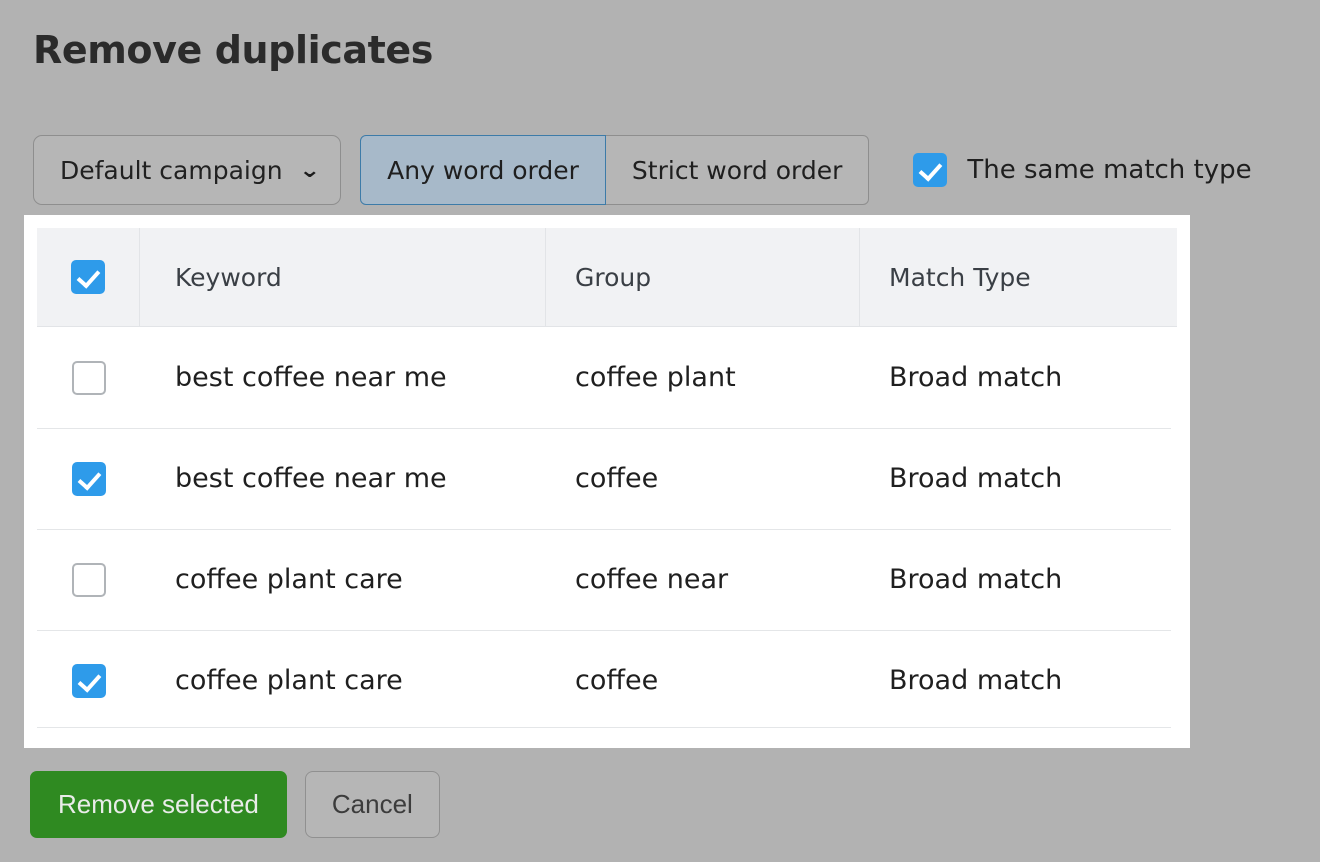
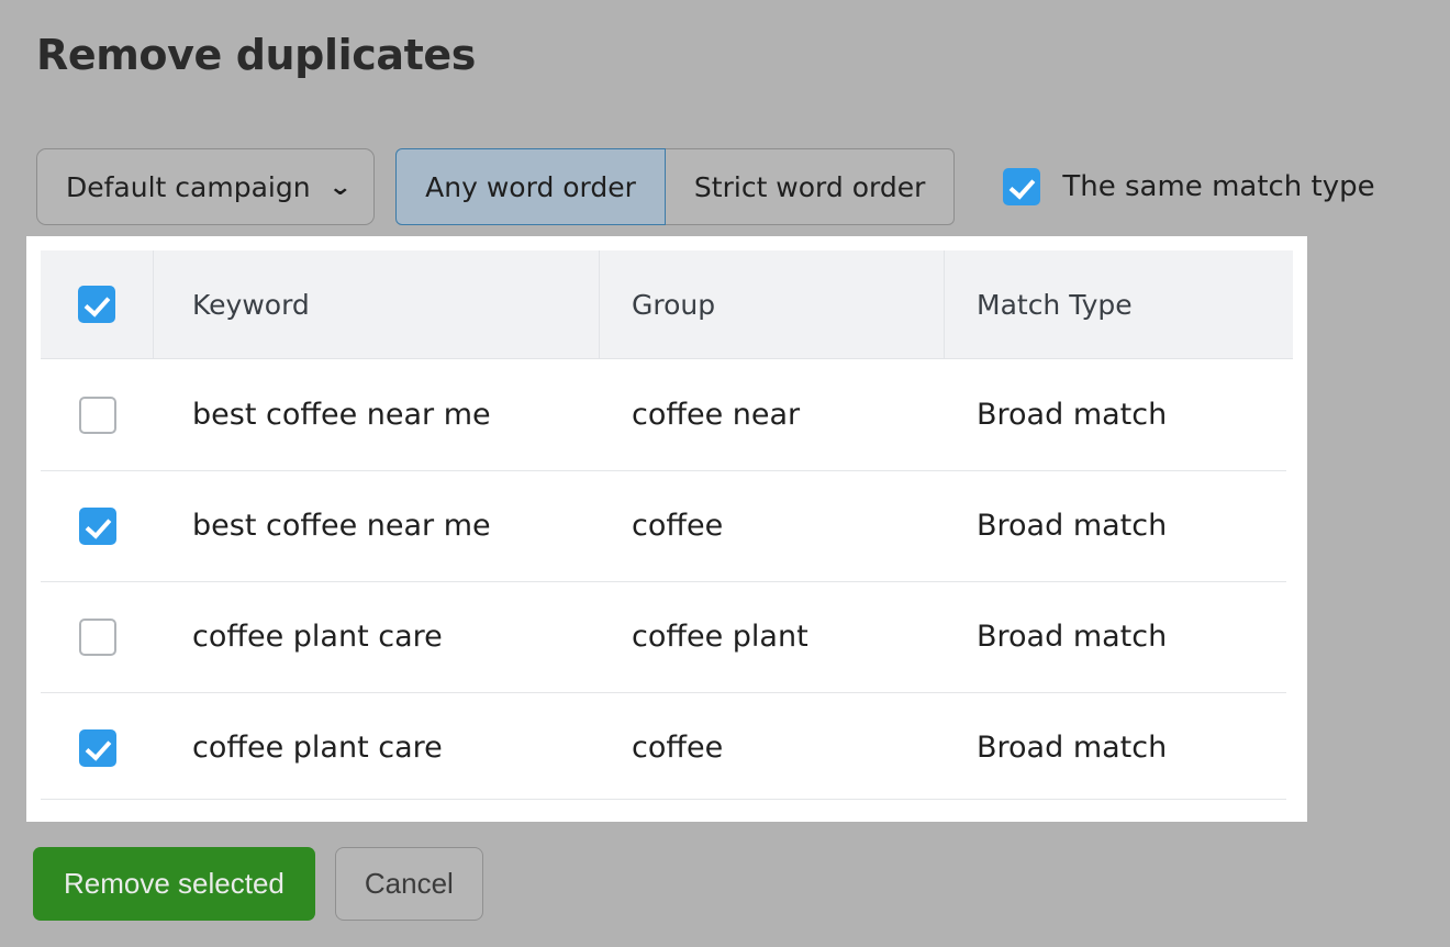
  Remove duplicates
  Default campaign
  ⌄
  Any word order
  Strict word order
  The same match type
  Keyword
  Group
  Match Type
  best coffee near me
- coffee plant
+ coffee near
  Broad match
  best coffee near me
  coffee
  Broad match
  coffee plant care
- coffee near
+ coffee plant
  Broad match
  coffee plant care
  coffee
  Broad match
  Remove selected
  Cancel
